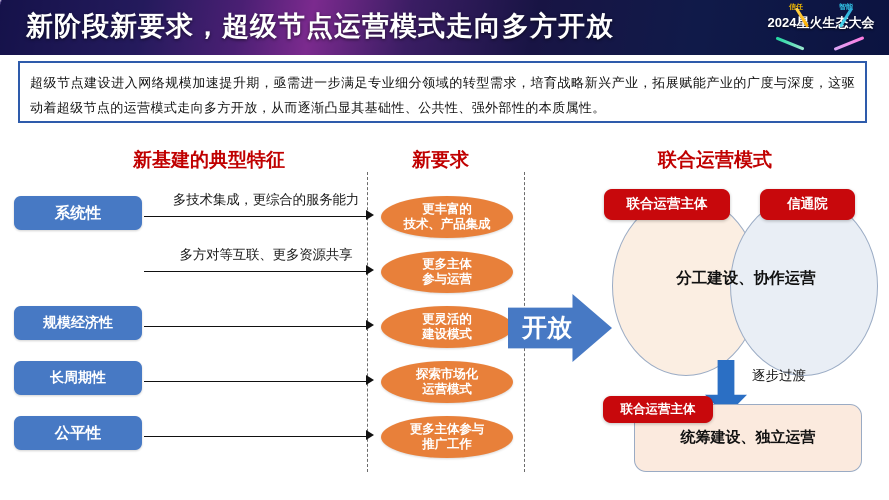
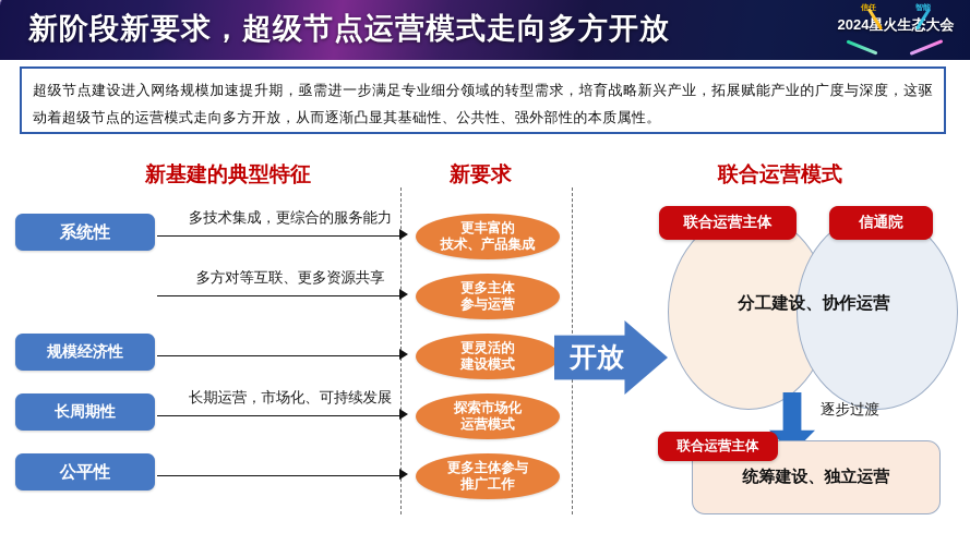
  新阶段新要求，超级节点运营模式走向多方开放
  2024火生大会
  超级节点建设进入网络规模加速提升期，亟需进一步满足专业细分领域的转型需求，培育战略新兴产业，拓展赋能产业的广度与深度，这驱动着超级节点的运营模式走向多方开放，从而逐渐凸显其基础性、公共性、强外部性的本质属性。
  新基建的典型特征
  新要求
  联合运营模式
  系统性
  多技术集成，更综合的服务能力
  多方对等互联、更多资源共享
  规模经济性
  长周期性
+ 长期运营，市场化、可持续发展
  公平性
  更丰富的
  技术、产品集成
  更多主体
  参与运营
  更灵活的
  建设模式
  探索市场化
  运营模式
  更多主体参与
  推广工作
  开放
  分工建设、协作运营
  联合运营主体
  信通院
  逐步过渡
  联合运营主体
  统筹建设、独立运营
